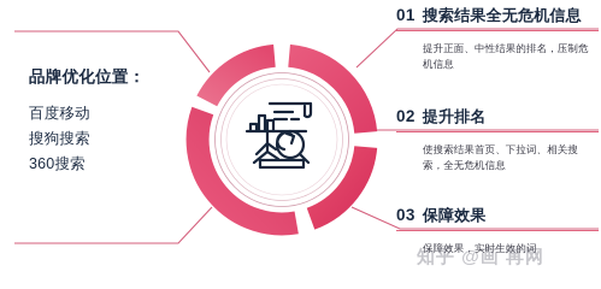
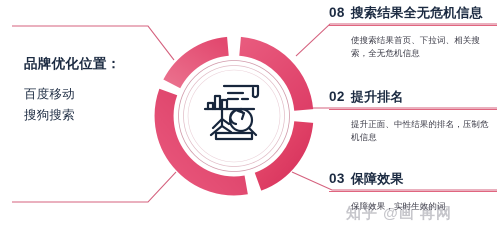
  品牌优化位置：
  百度移动
  搜狗搜索
- 360搜索
- 01
+ 08
  搜索结果全无危机信息
- 提升正面、中性结果的排名，压制危机信息
+ 使搜索结果首页、下拉词、相关搜索，全无危机信息
  02
  提升排名
- 使搜索结果首页、下拉词、相关搜索，全无危机信息
+ 提升正面、中性结果的排名，压制危机信息
  03
  保障效果
  保障效果，实时生效的词
  知乎 @画 苒网
